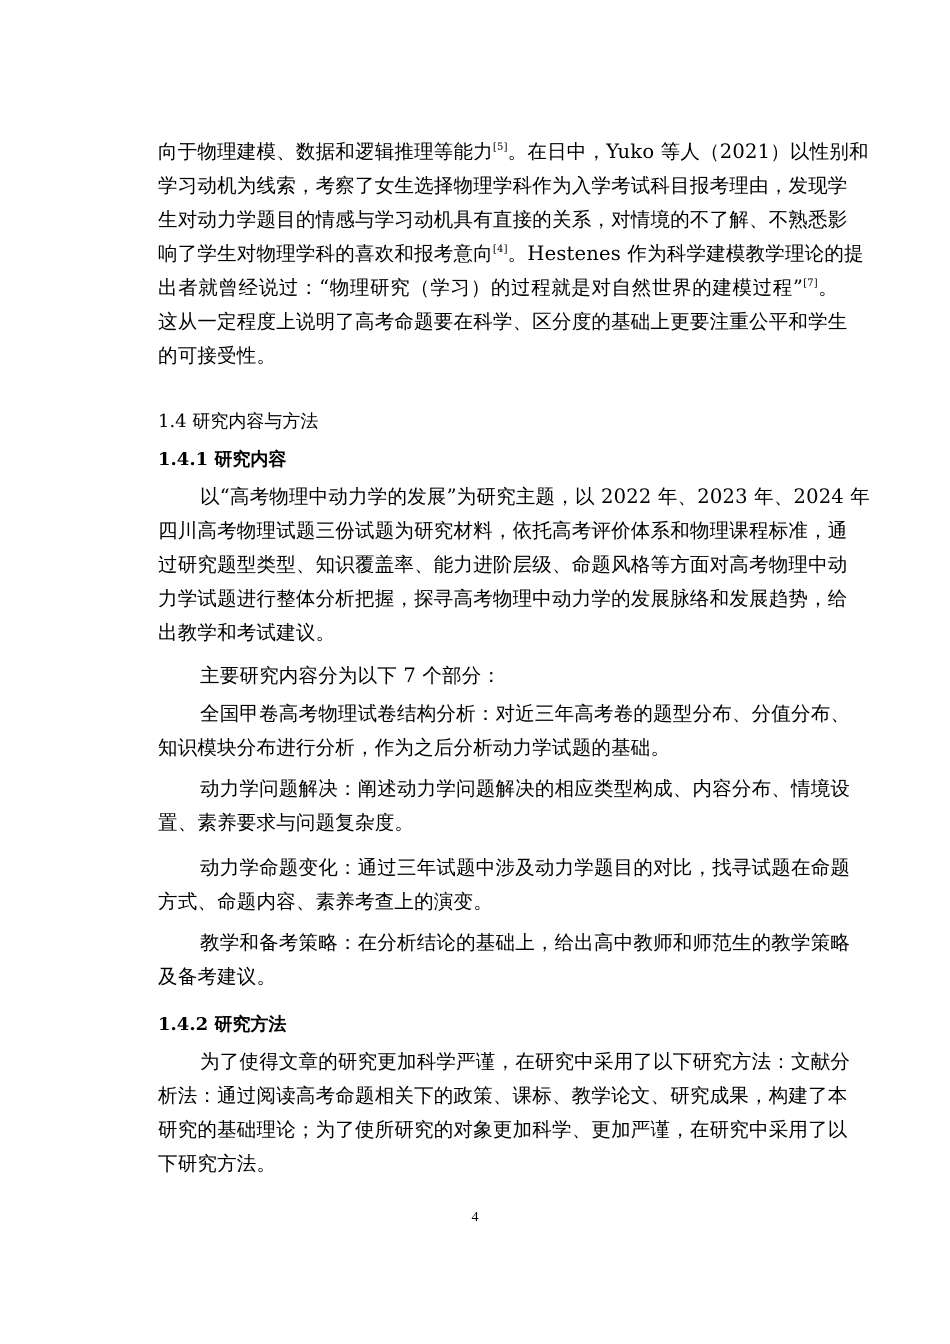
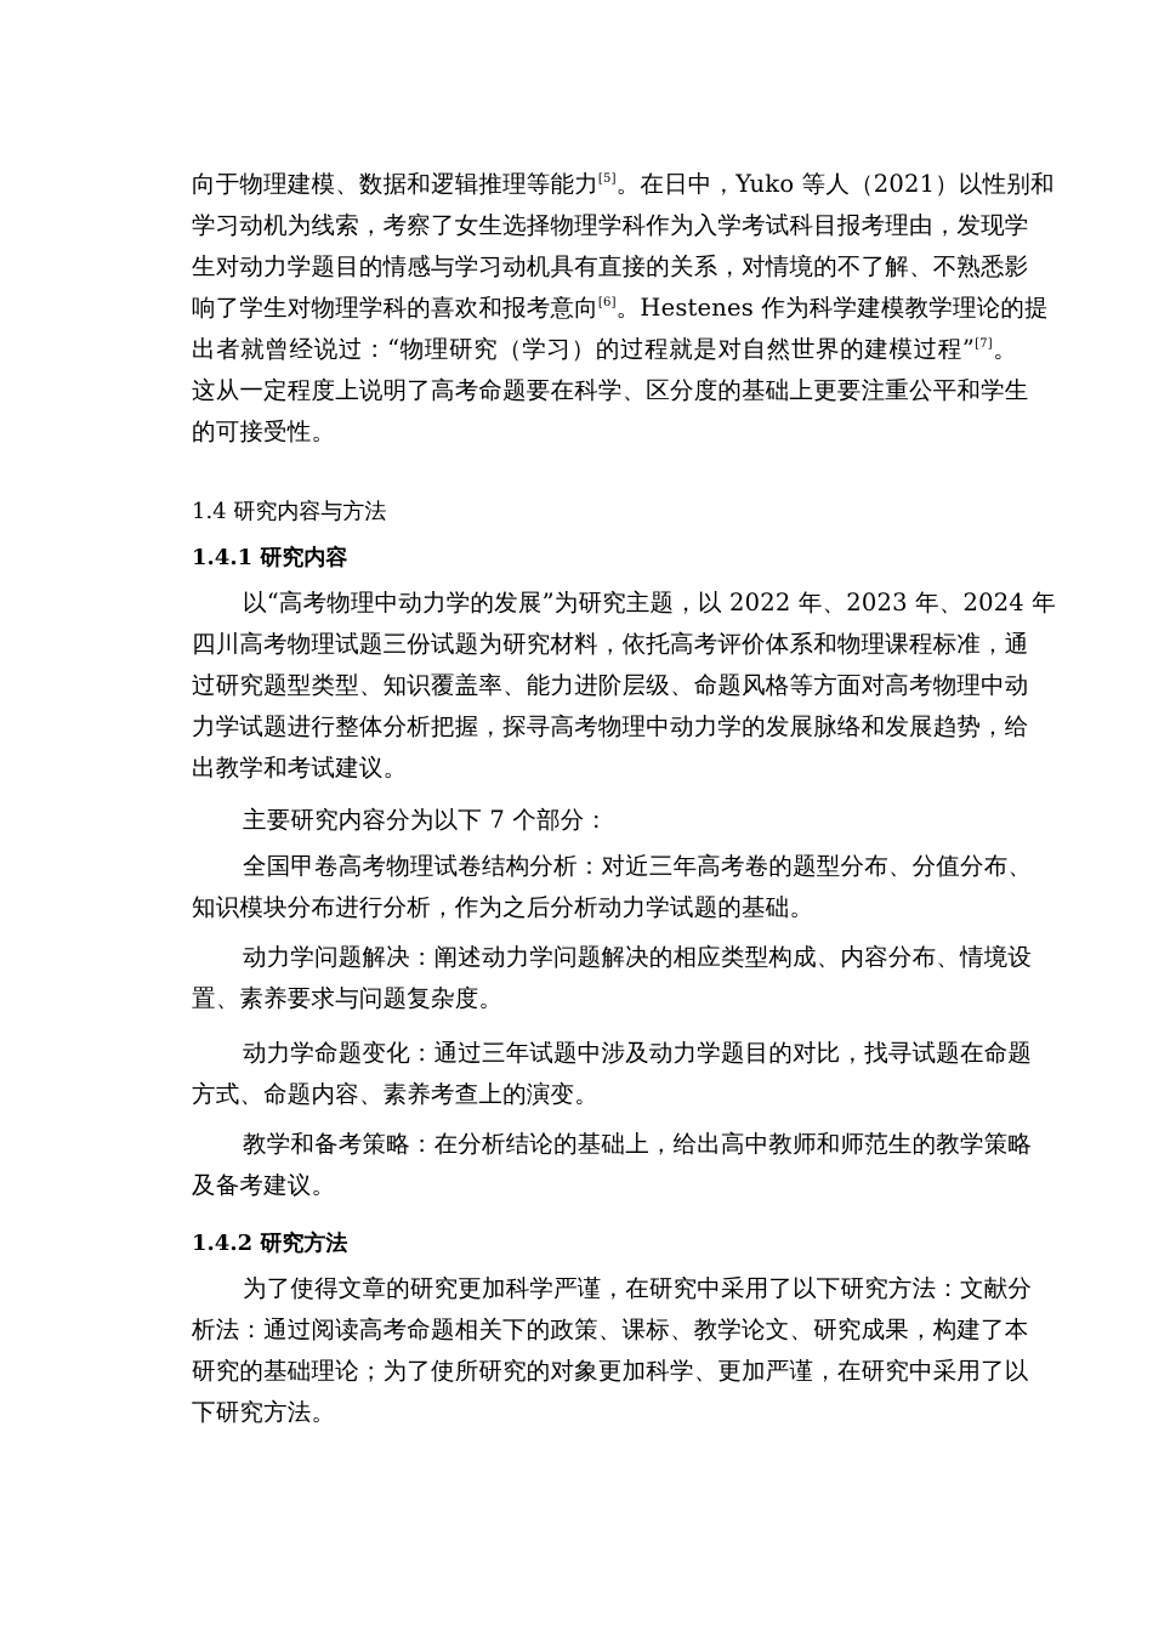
  向于物理建模、数据和逻辑推理等能力[5]。在日中，Yuko 等人（2021）以性别和
  学习动机为线索，考察了女生选择物理学科作为入学考试科目报考理由，发现学
  生对动力学题目的情感与学习动机具有直接的关系，对情境的不了解、不熟悉影
- 响了学生对物理学科的喜欢和报考意向[4]。Hestenes 作为科学建模教学理论的提
+ 响了学生对物理学科的喜欢和报考意向[6]。Hestenes 作为科学建模教学理论的提
  出者就曾经说过：“物理研究（学习）的过程就是对自然世界的建模过程”[7]。
  这从一定程度上说明了高考命题要在科学、区分度的基础上更要注重公平和学生
  的可接受性。
  1.4 研究内容与方法
  1.4.1 研究内容
  以“高考物理中动力学的发展”为研究主题，以 2022 年、2023 年、2024 年
  四川高考物理试题三份试题为研究材料，依托高考评价体系和物理课程标准，通
  过研究题型类型、知识覆盖率、能力进阶层级、命题风格等方面对高考物理中动
  力学试题进行整体分析把握，探寻高考物理中动力学的发展脉络和发展趋势，给
  出教学和考试建议。
  主要研究内容分为以下 7 个部分：
  全国甲卷高考物理试卷结构分析：对近三年高考卷的题型分布、分值分布、
  知识模块分布进行分析，作为之后分析动力学试题的基础。
  动力学问题解决：阐述动力学问题解决的相应类型构成、内容分布、情境设
  置、素养要求与问题复杂度。
  动力学命题变化：通过三年试题中涉及动力学题目的对比，找寻试题在命题
  方式、命题内容、素养考查上的演变。
  教学和备考策略：在分析结论的基础上，给出高中教师和师范生的教学策略
  及备考建议。
  1.4.2 研究方法
  为了使得文章的研究更加科学严谨，在研究中采用了以下研究方法：文献分
  析法：通过阅读高考命题相关下的政策、课标、教学论文、研究成果，构建了本
  研究的基础理论；为了使所研究的对象更加科学、更加严谨，在研究中采用了以
  下研究方法。
- 4
